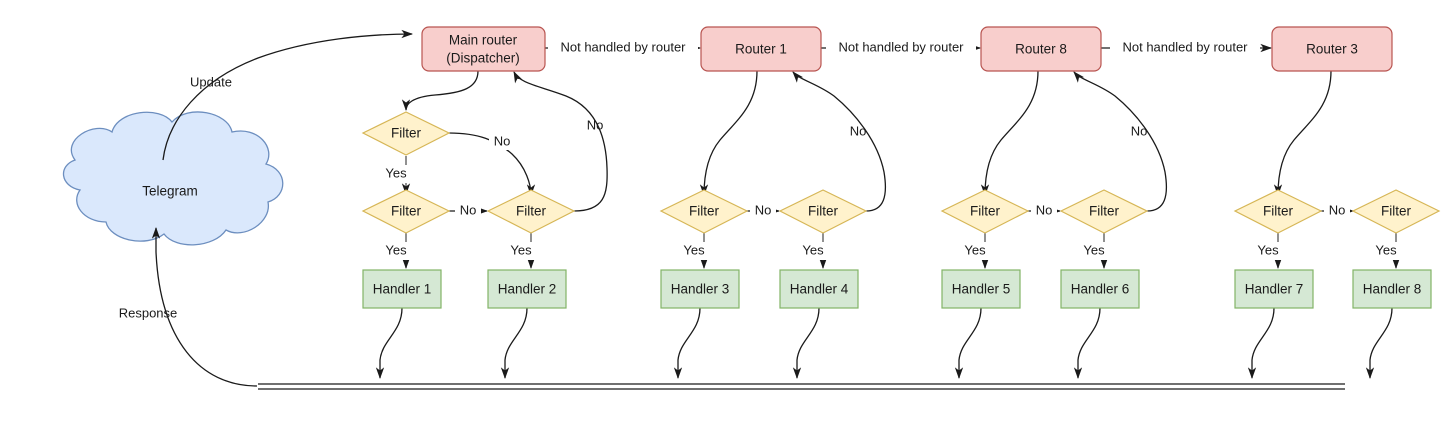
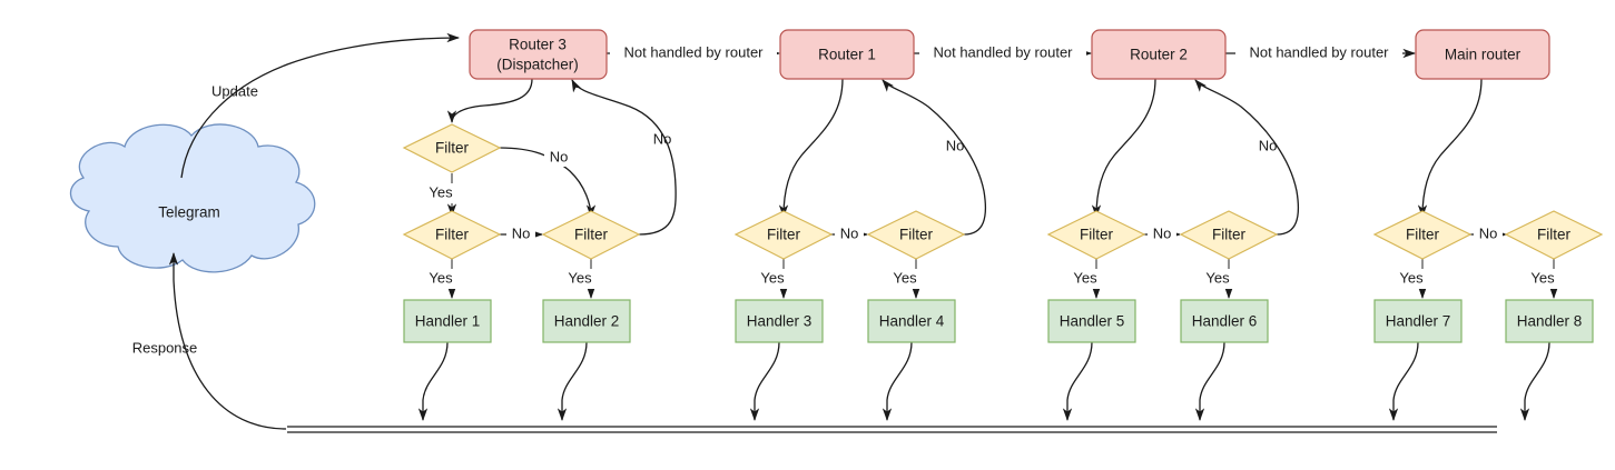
  Telegram
  Update
  Response
  Not handled by router
  Not handled by router
  Not handled by router
  No
  No
  Yes
  No
  Yes
  Yes
  No
  No
  Yes
  Yes
  No
  No
  Yes
  Yes
  No
  Yes
  Yes
- Main router
+ Router 3
  (Dispatcher)
  Router 1
- Router 8
+ Router 2
- Router 3
+ Main router
  Filter
  Filter
  Filter
  Filter
  Filter
  Filter
  Filter
  Filter
  Filter
  Handler 1
  Handler 2
  Handler 3
  Handler 4
  Handler 5
  Handler 6
  Handler 7
  Handler 8
